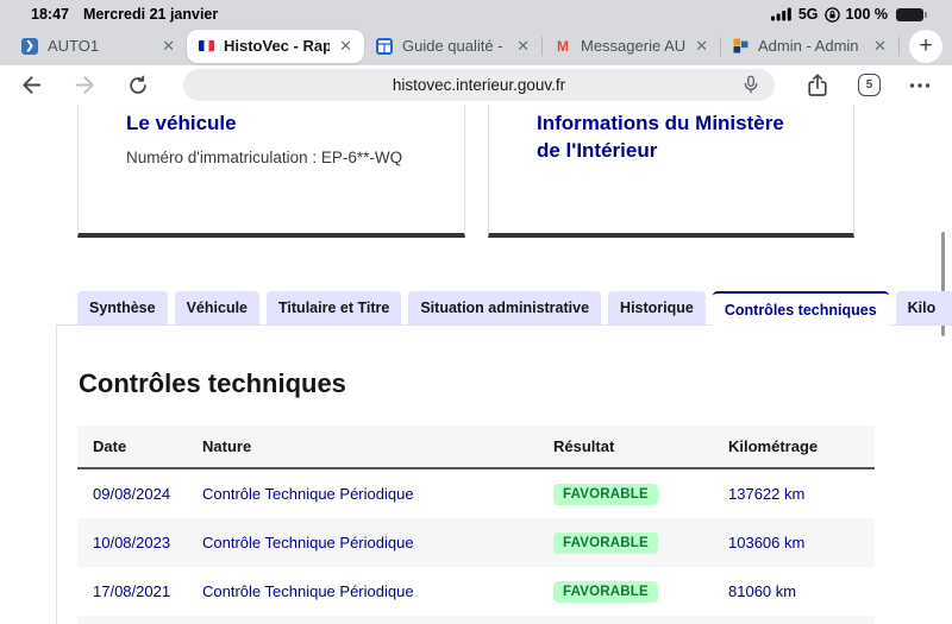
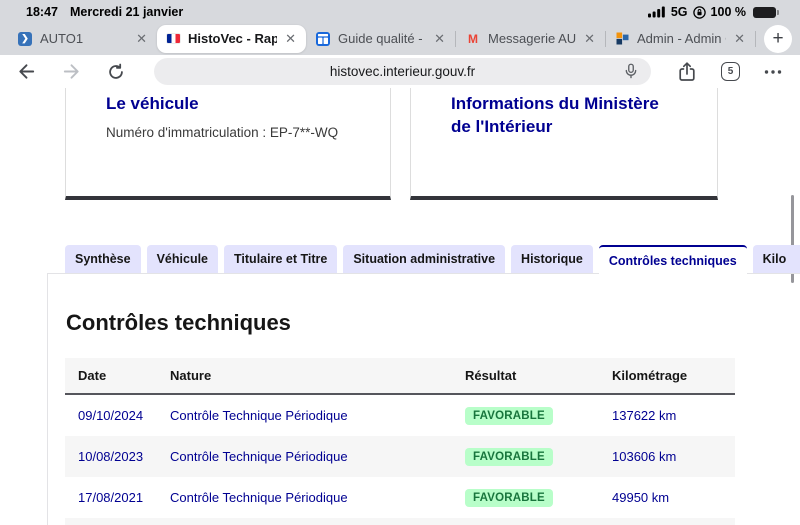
  18:47
  Mercredi 21 janvier
  5G
  100 %
  ❯
  AUTO1
  ✕
  HistoVec - Rap
  ✕
  Guide qualité -
  ✕
  M
  Messagerie AU
  ✕
  Admin - Admin
  ✕
  +
  histovec.interieur.gouv.fr
  5
  Le véhicule
- Numéro d'immatriculation : EP-6**-WQ
+ Numéro d'immatriculation : EP-7**-WQ
  Informations du Ministère de l'Intérieur
  Synthèse
  Véhicule
  Titulaire et Titre
  Situation administrative
  Historique
  Contrôles techniques
  Kilo
  Contrôles techniques
  Date
  Nature
  Résultat
  Kilométrage
- 09/08/2024
+ 09/10/2024
  Contrôle Technique Périodique
  FAVORABLE
  137622 km
  10/08/2023
  Contrôle Technique Périodique
  FAVORABLE
  103606 km
  17/08/2021
  Contrôle Technique Périodique
  FAVORABLE
- 81060 km
+ 49950 km
